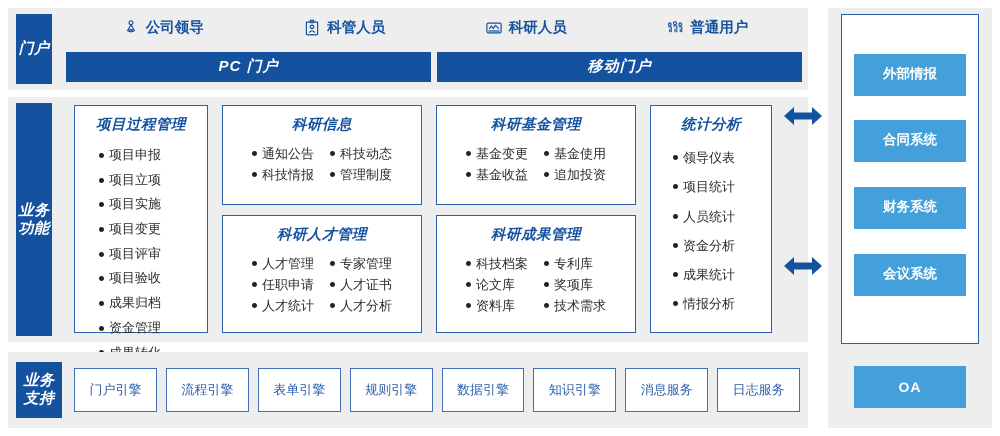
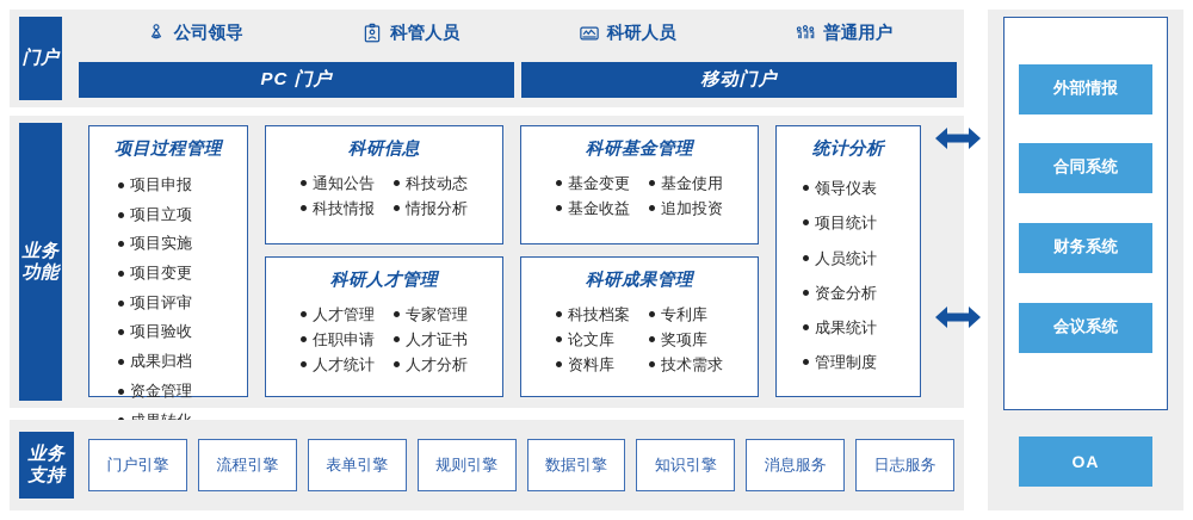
  门户
  公司领导
  科管人员
  科研人员
  普通用户
  PC 门户
  移动门户
  业务功能
  项目过程管理
  项目申报
  项目立项
  项目实施
  项目变更
  项目评审
  项目验收
  成果归档
  资金管理
  科研信息
  通知公告
  科技情报
  科技动态
- 管理制度
+ 情报分析
  科研基金管理
  基金变更
  基金收益
  基金使用
  追加投资
  统计分析
  领导仪表
  项目统计
  人员统计
  资金分析
  成果统计
- 情报分析
+ 管理制度
  科研人才管理
  人才管理
  任职申请
  人才统计
  专家管理
  人才证书
  人才分析
  科研成果管理
  科技档案
  论文库
  资料库
  专利库
  奖项库
  技术需求
  业务支持
  门户引擎
  流程引擎
  表单引擎
  规则引擎
  数据引擎
  知识引擎
  消息服务
  日志服务
  外部情报
  合同系统
  财务系统
  会议系统
  OA
